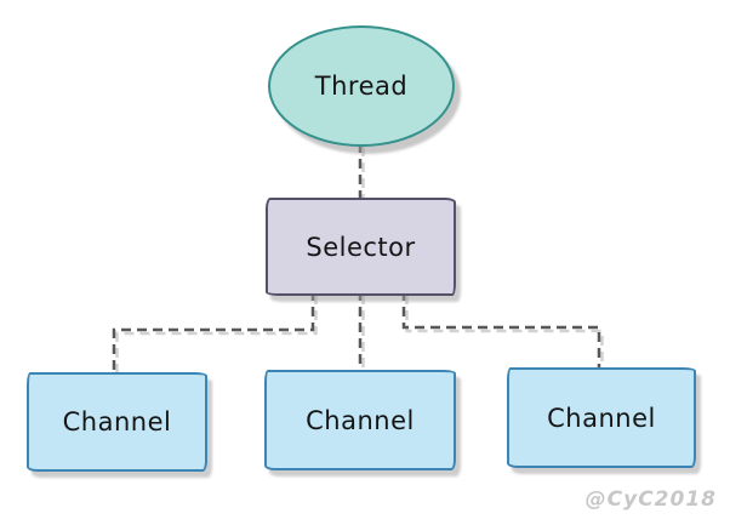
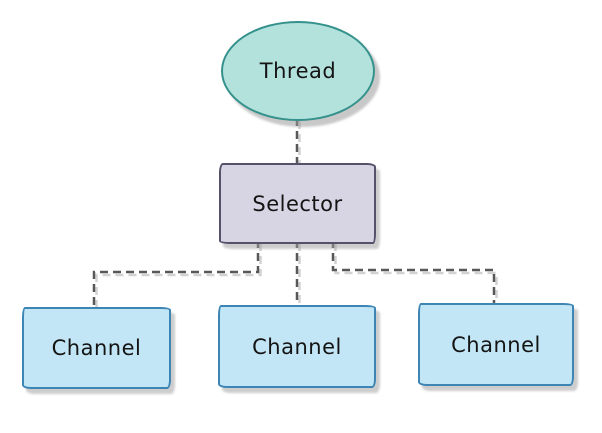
  Thread
  Selector
  Channel
  Channel
  Channel
- @CyC2018
